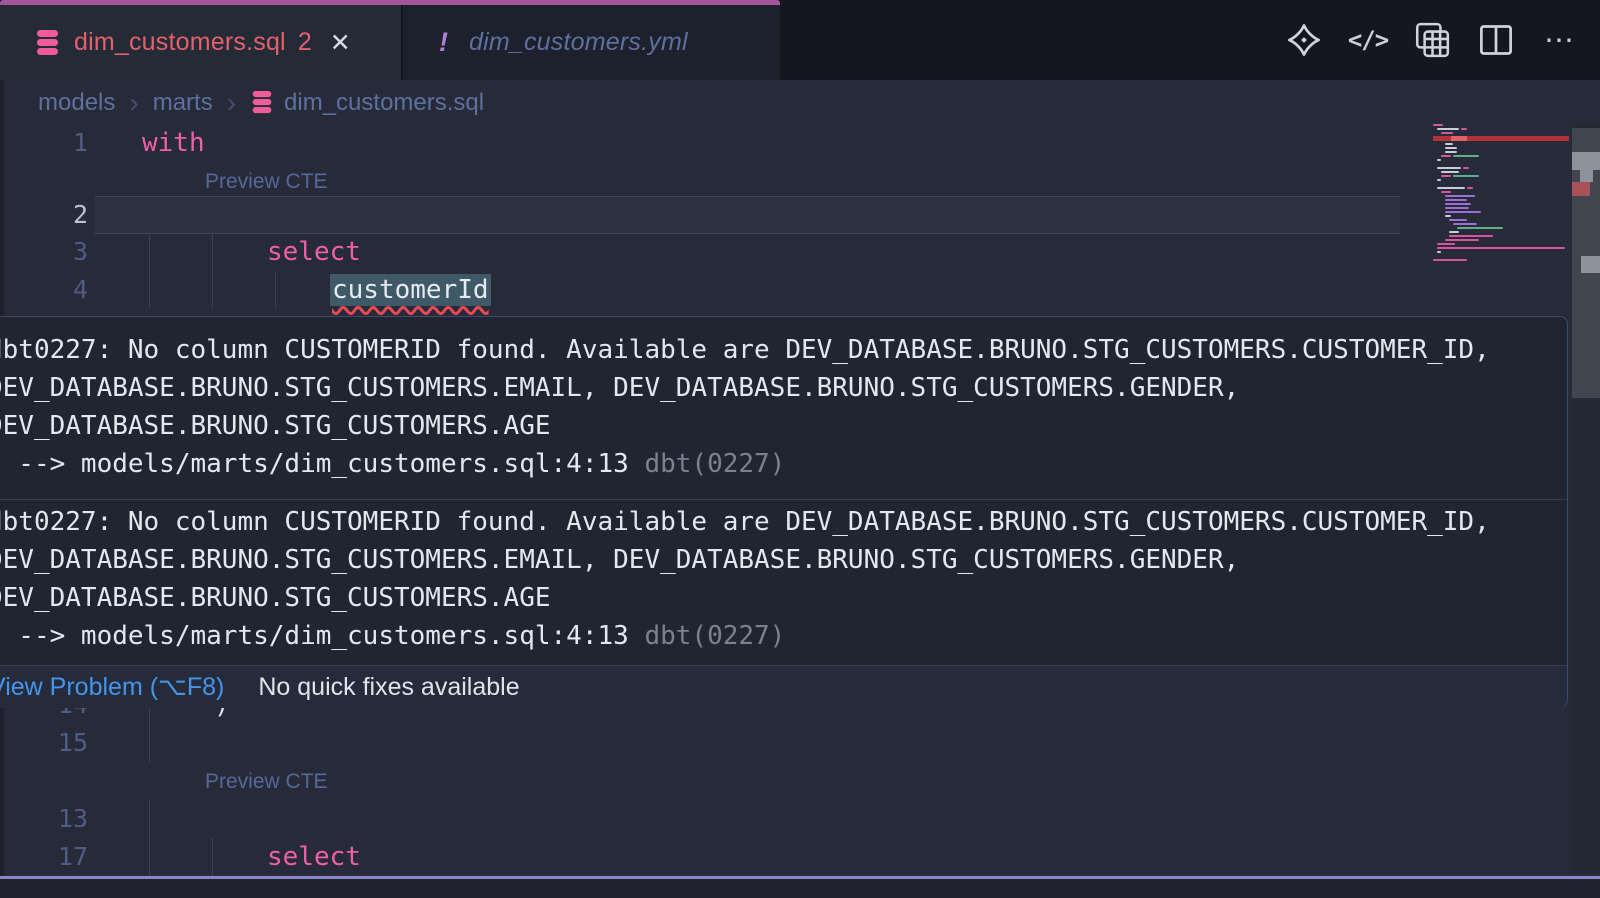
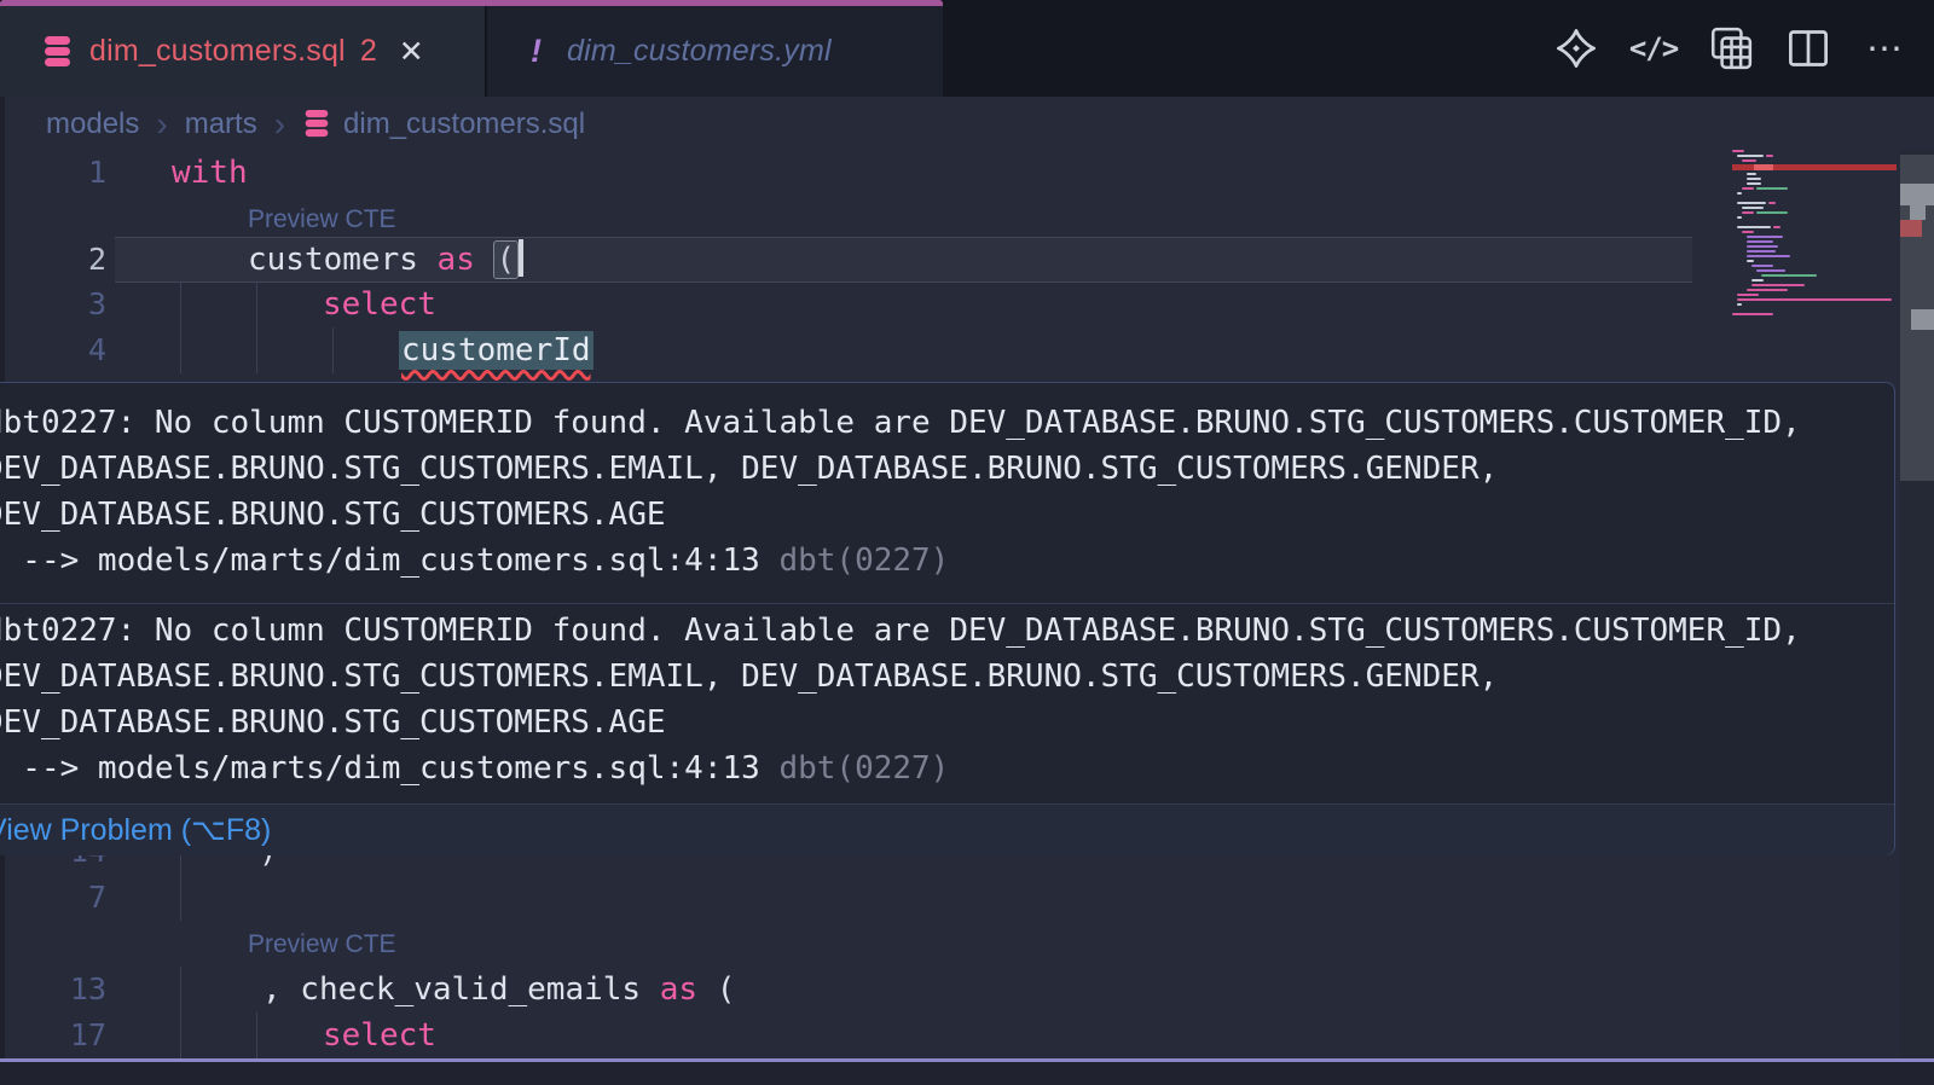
  dim_customers.sql
  2
  ✕
  !
  dim_customers.yml
  </>
  ⋯
  models
  ›
  marts
  ›
  dim_customers.sql
  bt0227: No column CUSTOMERID found. Available are DEV_DATABASE.BRUNO.STG_CUSTOMERS.CUSTOMER_ID,
  EV_DATABASE.BRUNO.STG_CUSTOMERS.EMAIL, DEV_DATABASE.BRUNO.STG_CUSTOMERS.GENDER,
  EV_DATABASE.BRUNO.STG_CUSTOMERS.AGE
  --> models/marts/dim_customers.sql:4:13 dbt(0227)
  bt0227: No column CUSTOMERID found. Available are DEV_DATABASE.BRUNO.STG_CUSTOMERS.CUSTOMER_ID,
  EV_DATABASE.BRUNO.STG_CUSTOMERS.EMAIL, DEV_DATABASE.BRUNO.STG_CUSTOMERS.GENDER,
  EV_DATABASE.BRUNO.STG_CUSTOMERS.AGE
  --> models/marts/dim_customers.sql:4:13 dbt(0227)
  iew Problem (⌥F8)
- No quick fixes available
  1
  with
  Preview CTE
  2
+ customers as (
  3
  select
  4
  customerId
- 15
+ 7
  Preview CTE
  13
+ , check_valid_emails as (
  17
  select
